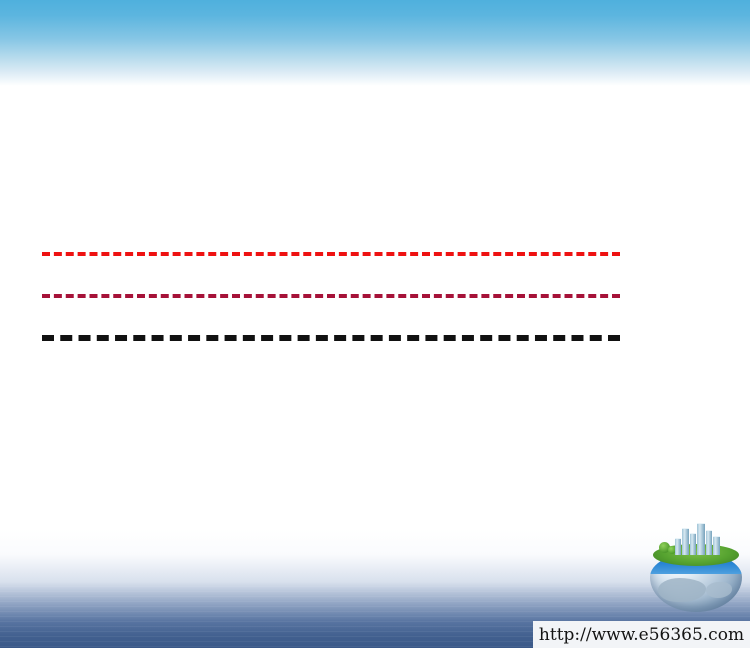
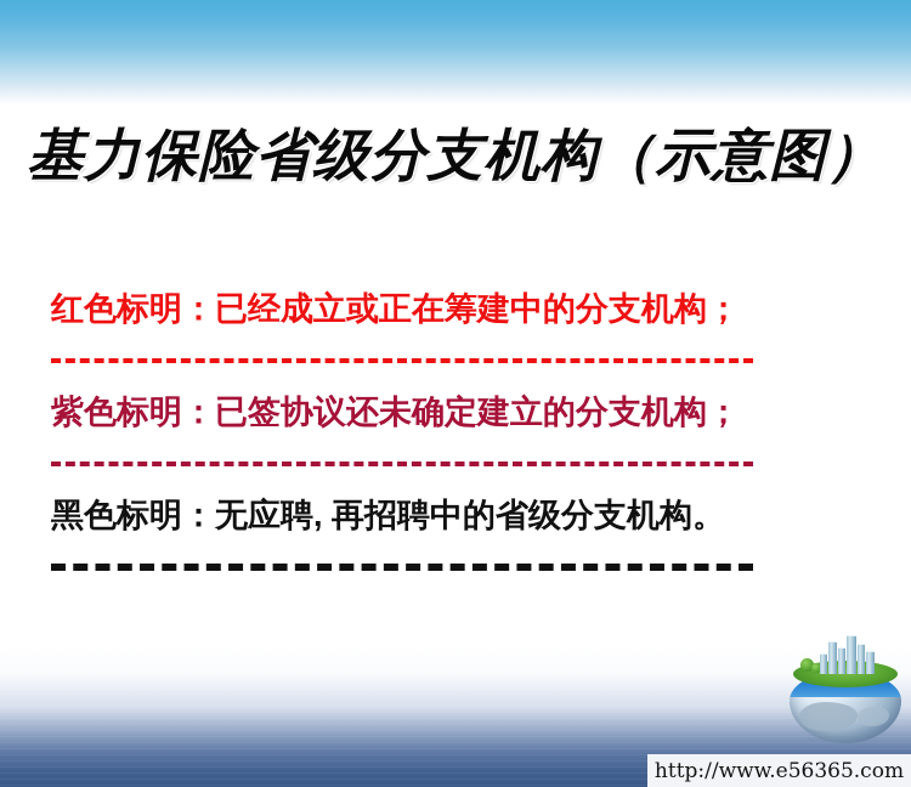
+ 基力保险省级分支机构（示意图）
+ 红色标明：已经成立或正在筹建中的分支机构；
+ 紫色标明：已签协议还未确定建立的分支机构；
+ 黑色标明：无应聘, 再招聘中的省级分支机构。
  http://www.e56365.com
